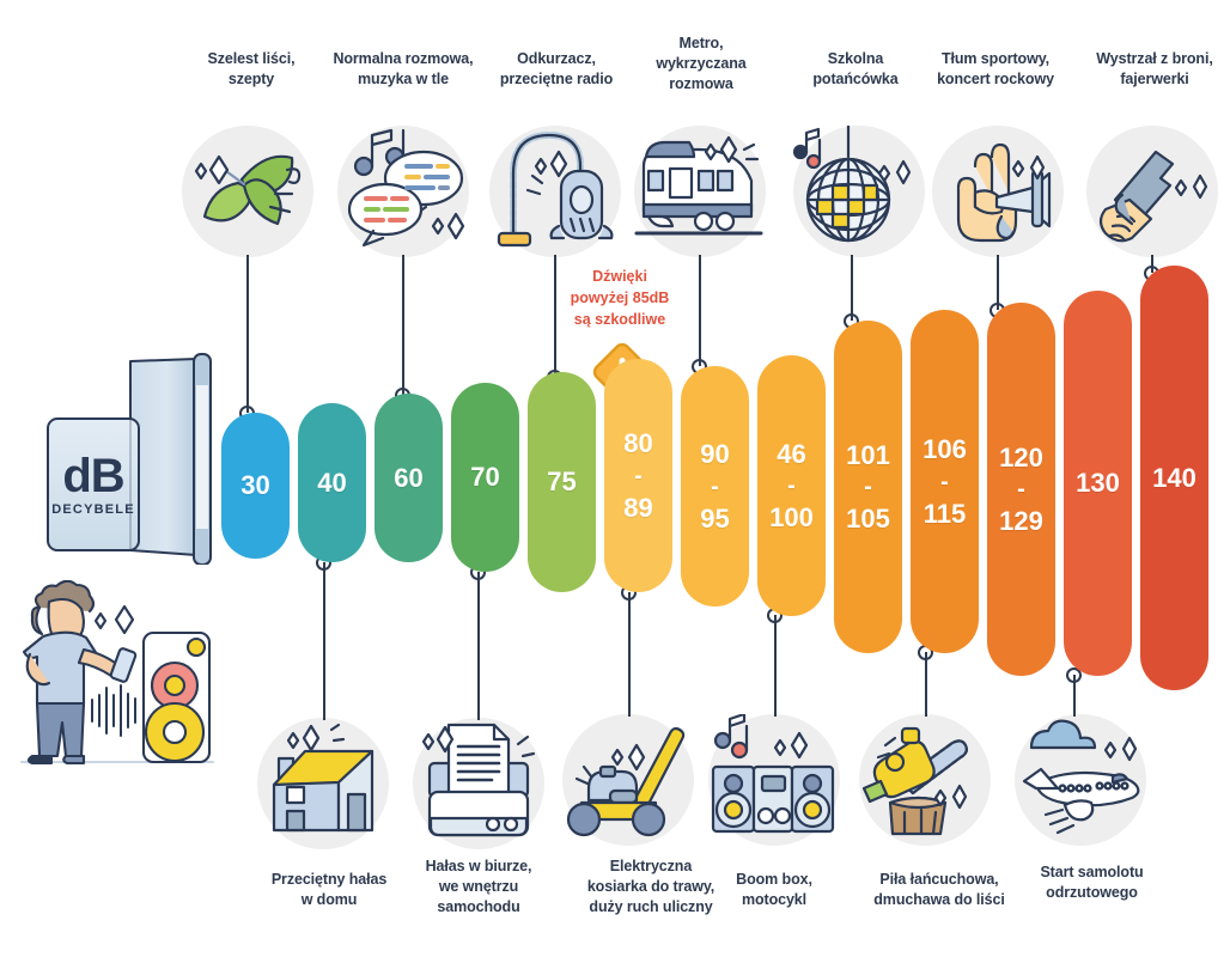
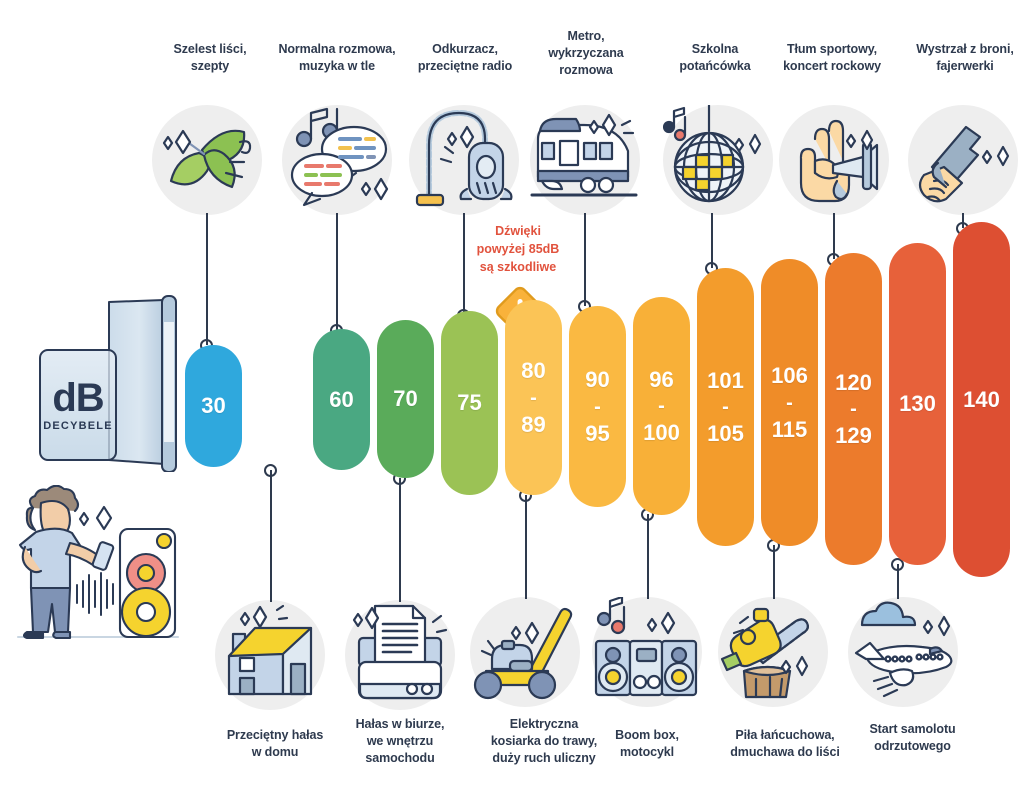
  dB
  DECYBELE
  Dźwięki
  powyżej 85dB
  są szkodliwe
  Szelest liści,
  szepty
  Normalna rozmowa,
  muzyka w tle
  Odkurzacz,
  przeciętne radio
  Metro,
  wykrzyczana
  rozmowa
  Szkolna
  potańcówka
  Tłum sportowy,
  koncert rockowy
  Wystrzał z broni,
  fajerwerki
  Przeciętny hałas
  w domu
  Hałas w biurze,
  we wnętrzu
  samochodu
  Elektryczna
  kosiarka do trawy,
  duży ruch uliczny
  Boom box,
  motocykl
  Piła łańcuchowa,
  dmuchawa do liści
  Start samolotu
  odrzutowego
  30
- 40
  60
  70
  75
  80
  -
  89
  90
  -
  95
- 46
+ 96
  -
  100
  101
  -
  105
  106
  -
  115
  120
  -
  129
  130
  140
